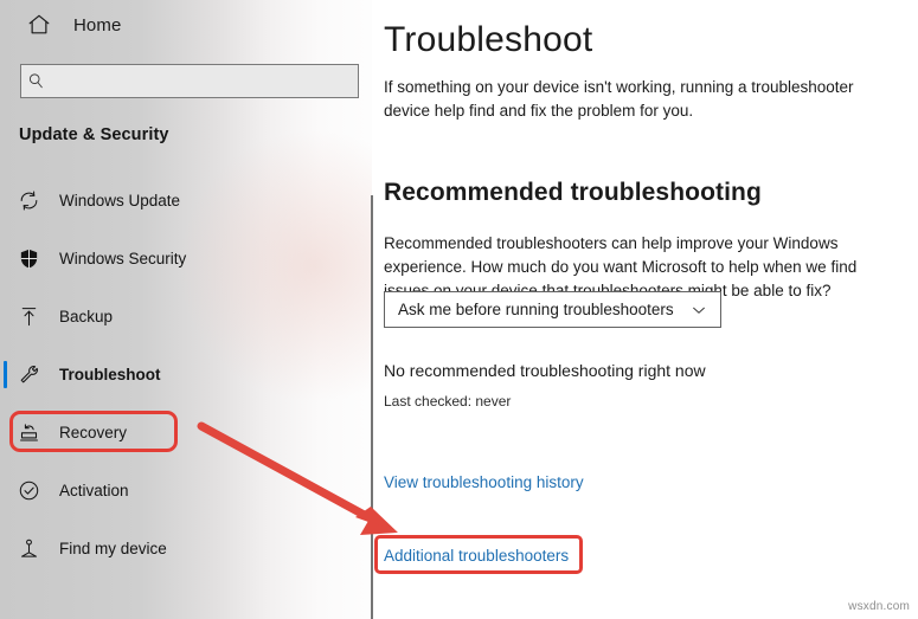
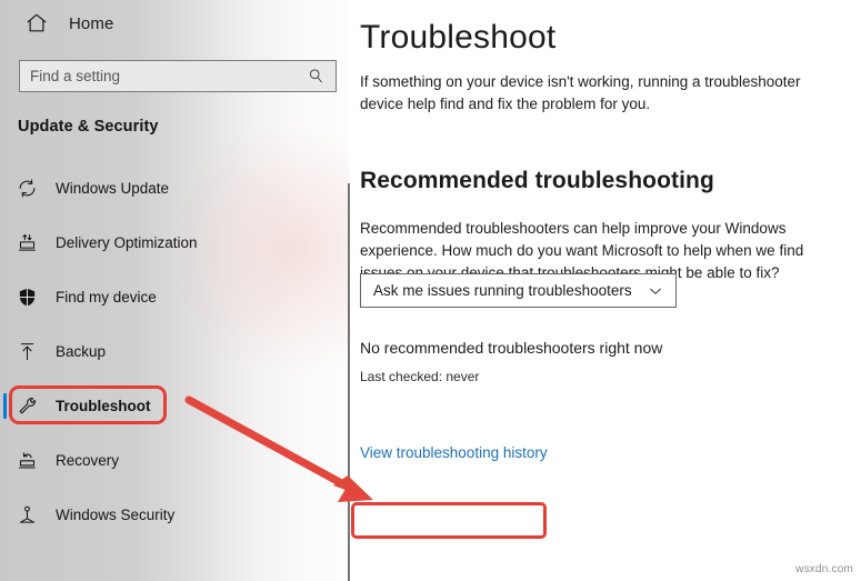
  Home
+ Find a setting
  Update & Security
  Windows Update
+ Delivery Optimization
- Windows Security
+ Find my device
  Backup
  Troubleshoot
  Recovery
- Activation
- Find my device
+ Windows Security
  Troubleshoot
  If something on your device isn't working, running a troubleshooter device help find and fix the problem for you.
  Recommended troubleshooting
  Recommended troubleshooters can help improve your Windows experience. How much do you want Microsoft to help when we find issues on your device that troubleshooters might be able to fix?
- Ask me before running troubleshooters
+ Ask me issues running troubleshooters
- No recommended troubleshooting right now
+ No recommended troubleshooters right now
  Last checked: never
  View troubleshooting history
- Additional troubleshooters
  wsxdn.com
